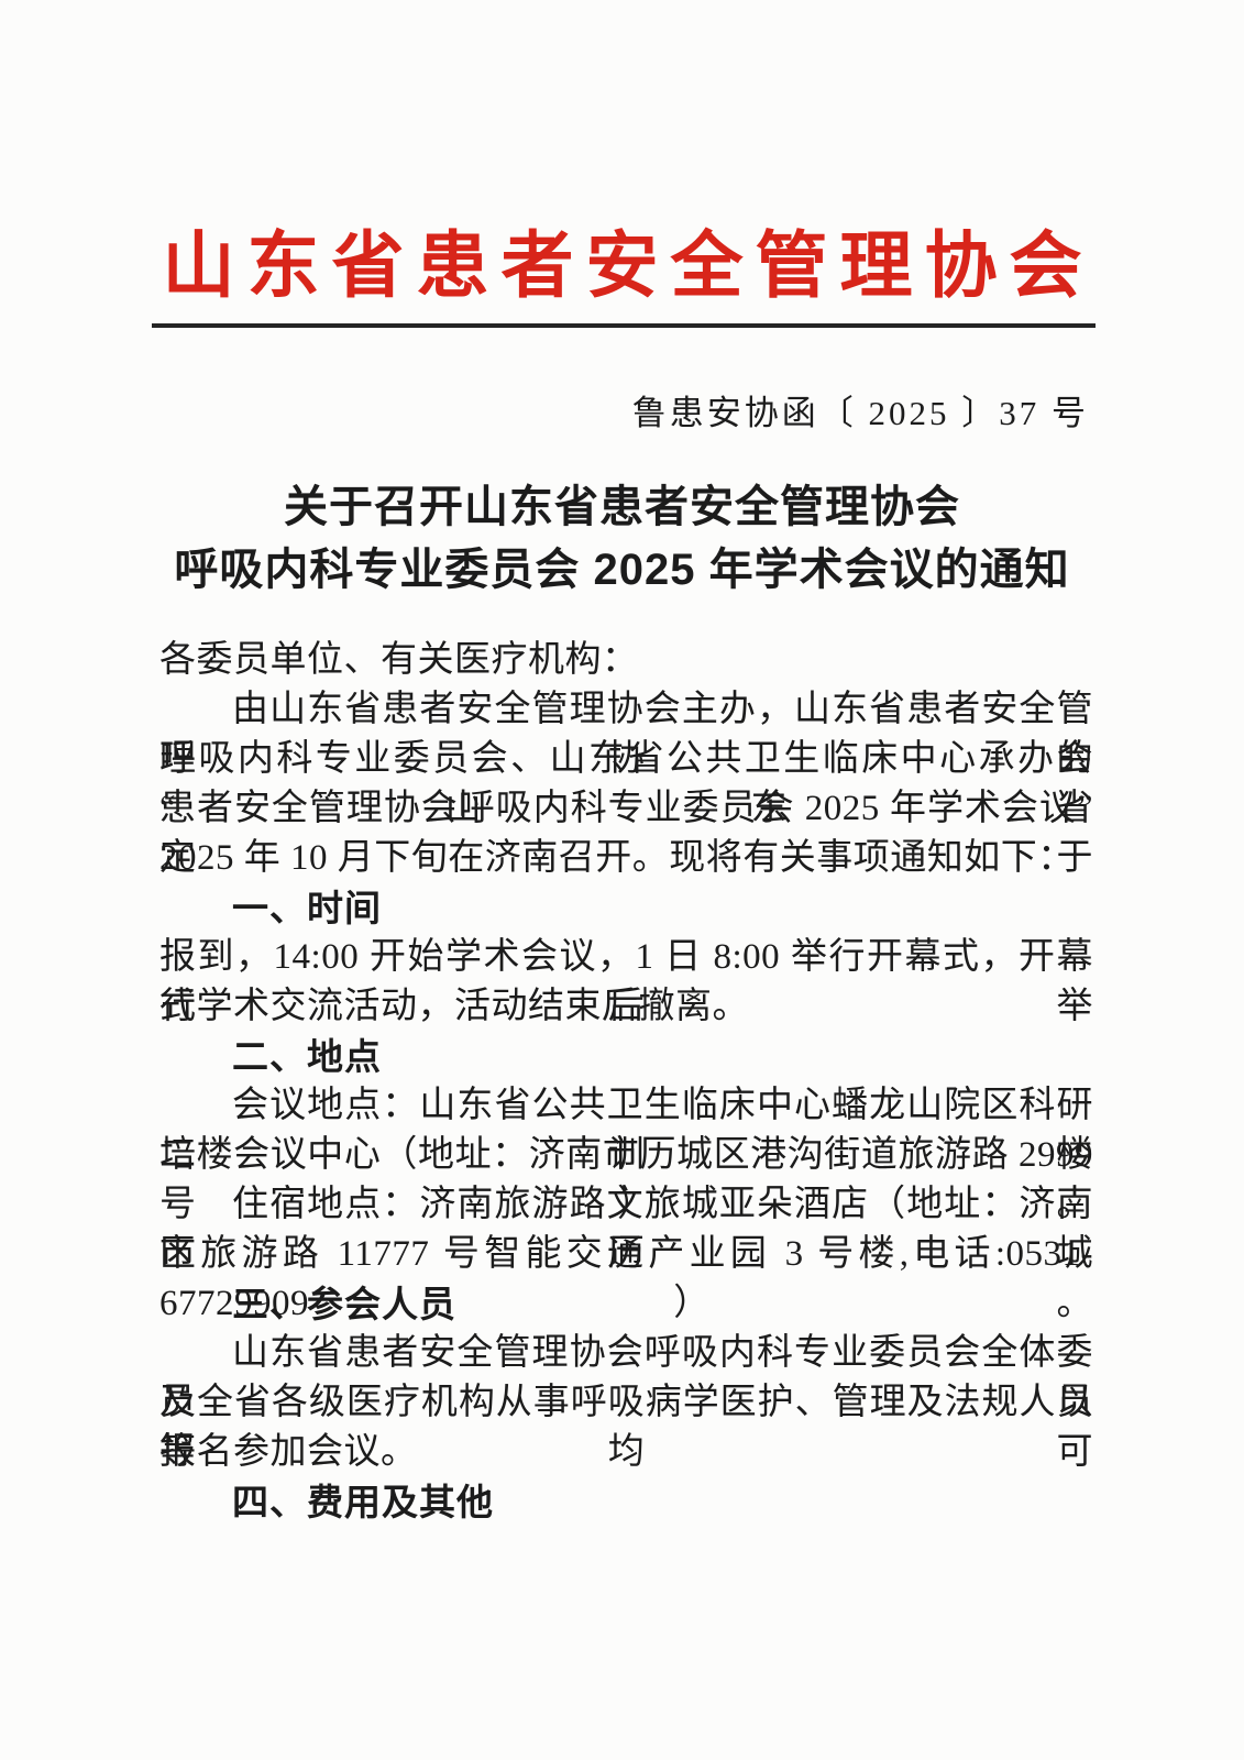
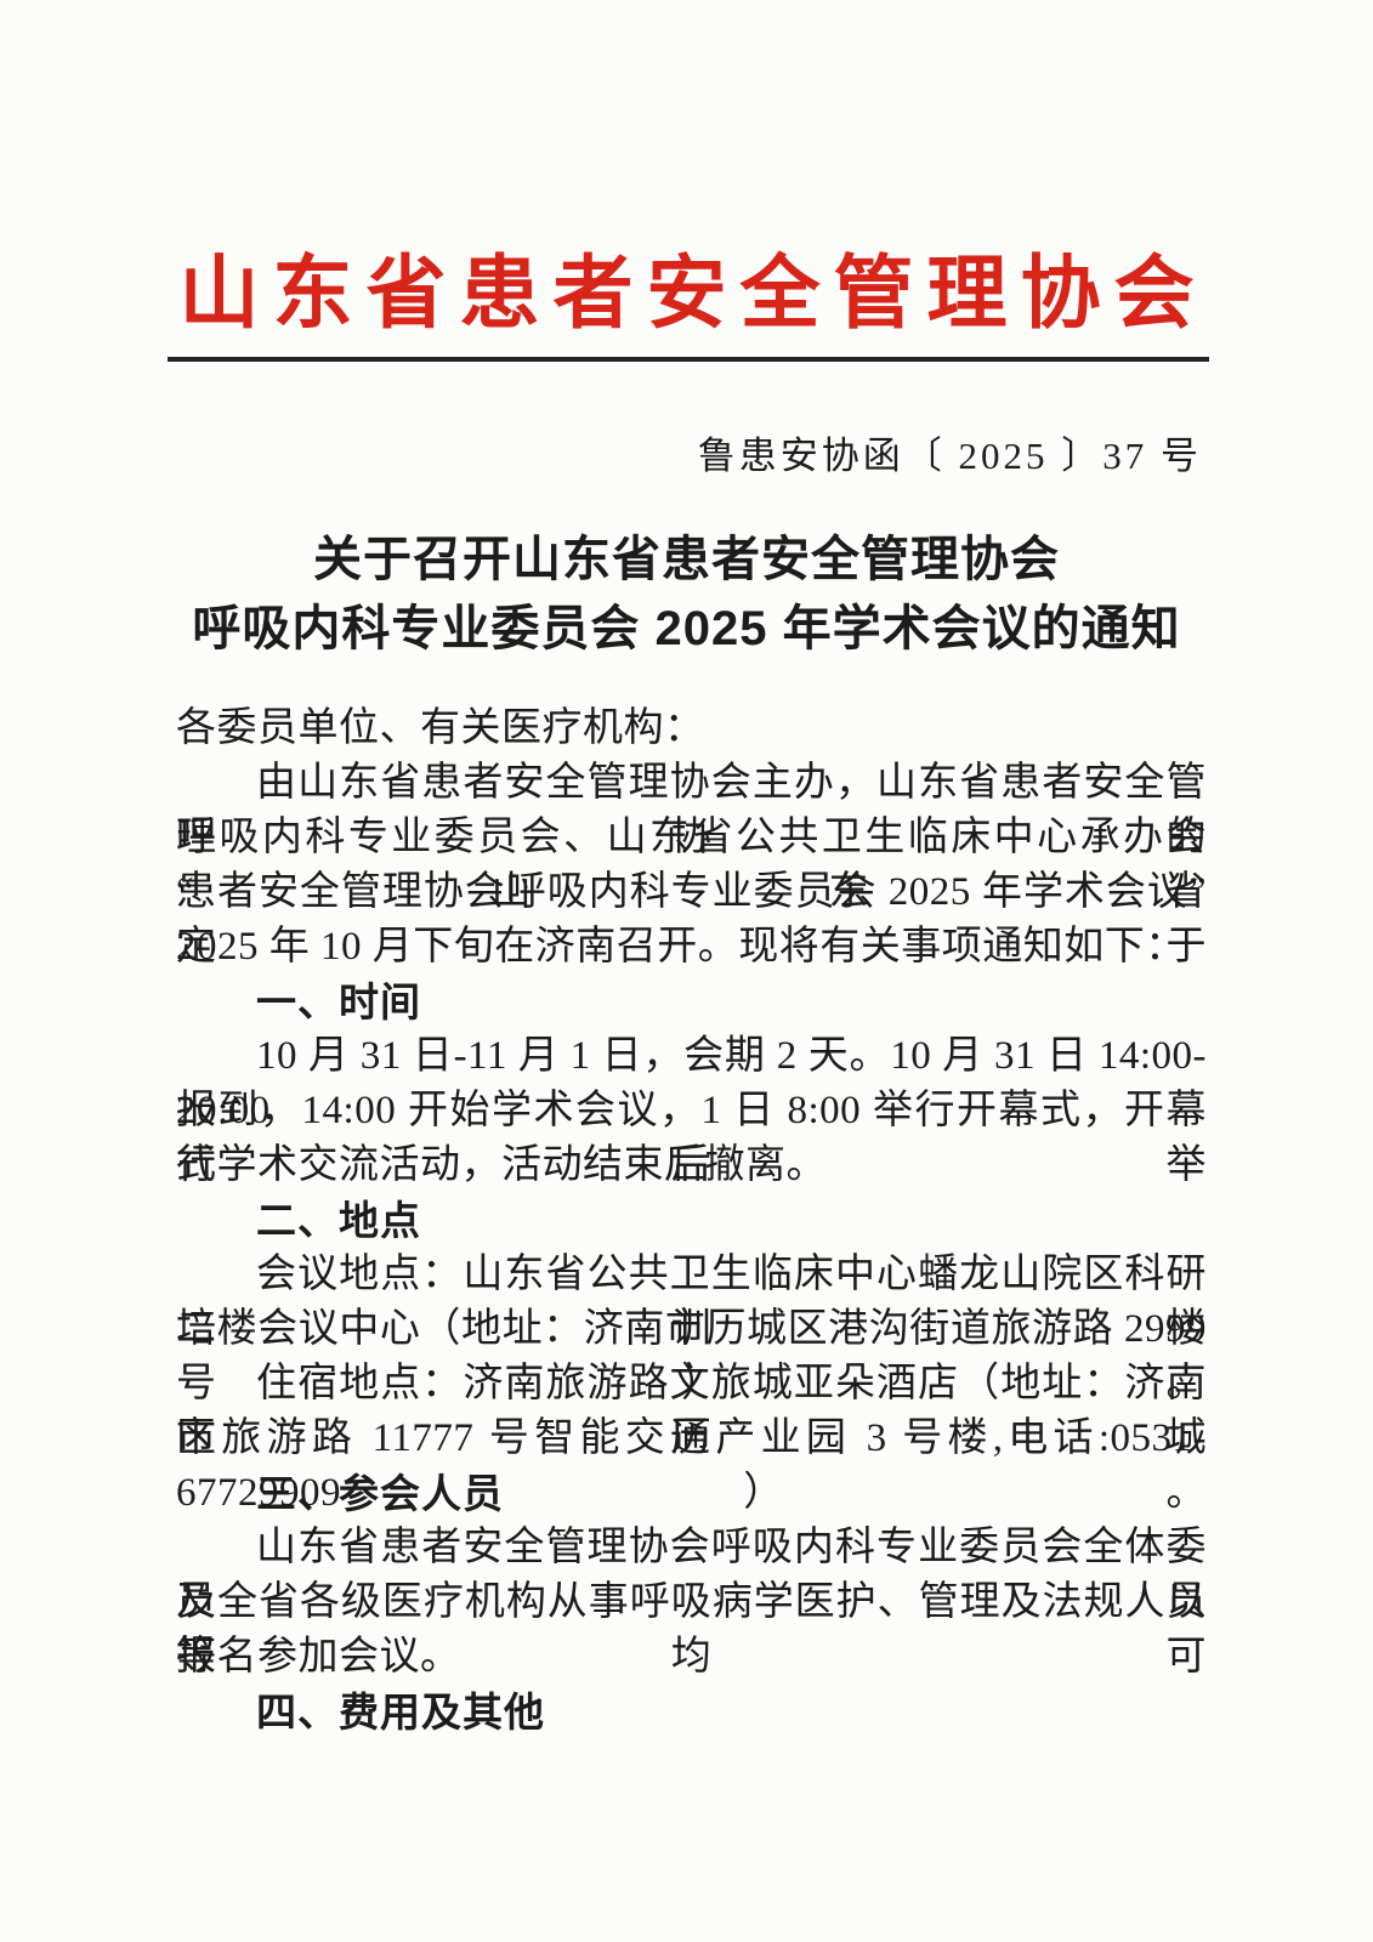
  山东省患者安全管理协会
  鲁患安协函〔 2025 〕37 号
  关于召开山东省患者安全管理协会
  呼吸内科专业委员会 2025 年学术会议的通知
  各委员单位、有关医疗机构：
  由山东省患者安全管理协会主办，山东省患者安全管理协会
  呼吸内科专业委员会、山东省公共卫生临床中心承办的“山东省
  患者安全管理协会呼吸内科专业委员会 2025 年学术会议”定于
  2025 年 10 月下旬在济南召开。现将有关事项通知如下：
  一、时间
+ 10 月 31 日-11 月 1 日，会期 2 天。10 月 31 日 14:00-20:00
  报到，14:00 开始学术会议，1 日 8:00 举行开幕式，开幕式后举
  行学术交流活动，活动结束后撤离。
  二、地点
  会议地点：山东省公共卫生临床中心蟠龙山院区科研培训楼
  二楼会议中心（地址：济南市历城区港沟街道旅游路 2999 号）。
  住宿地点：济南旅游路文旅城亚朵酒店（地址：济南市历城
  区旅游路 11777 号智能交通产业园 3 号楼,电话:0531-67729909）。
  三、参会人员
  山东省患者安全管理协会呼吸内科专业委员会全体委员以
  及全省各级医疗机构从事呼吸病学医护、管理及法规人员等均可
  报名参加会议。
  四、费用及其他
